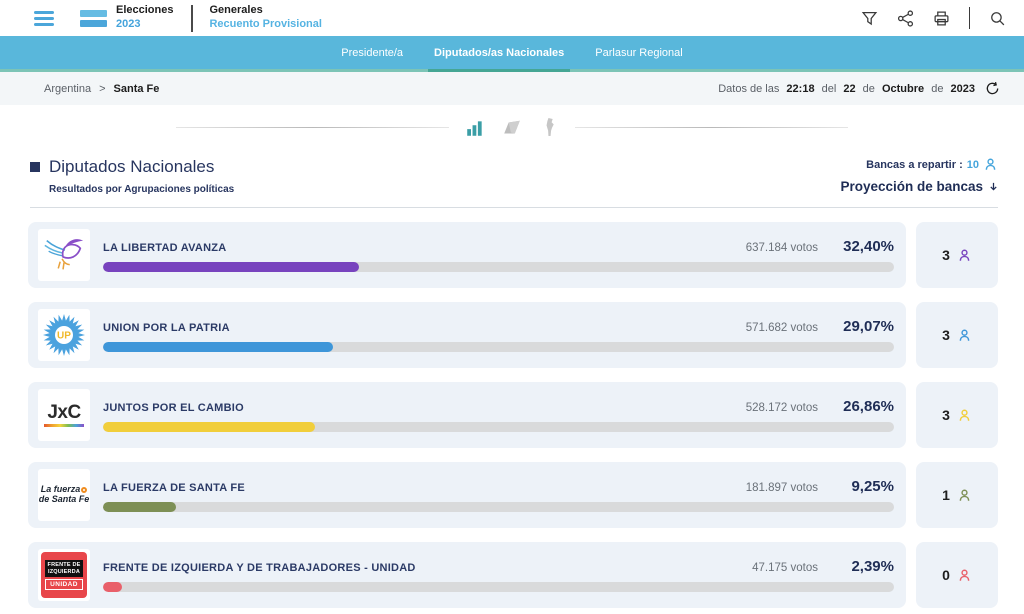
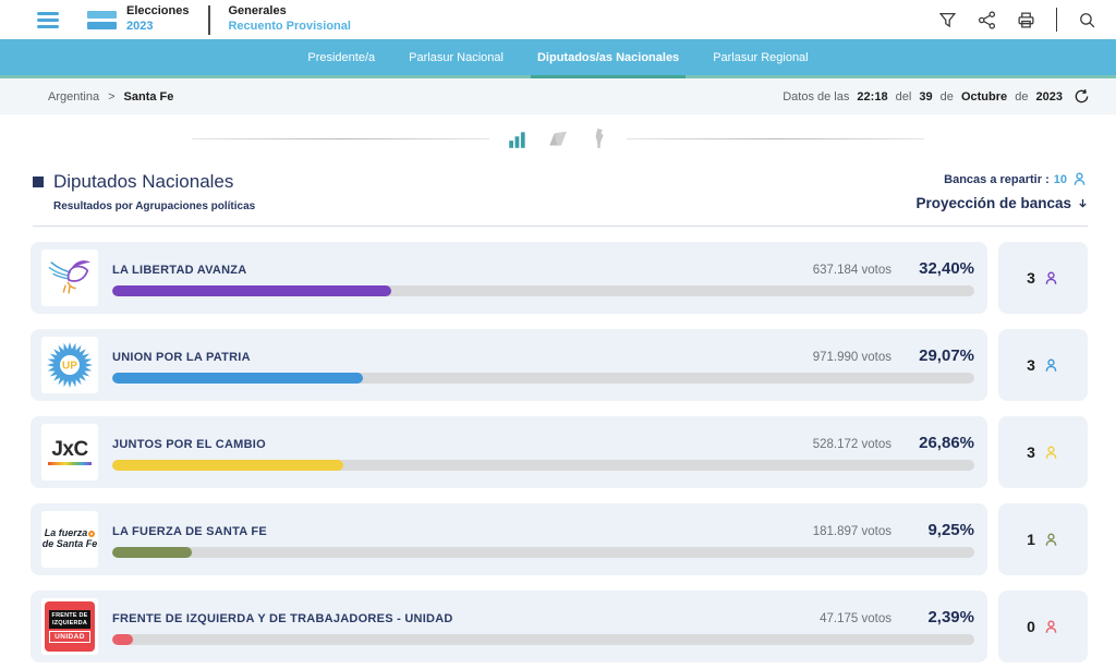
  Elecciones
  2023
  Generales
  Recuento Provisional
  Presidente/a
+ Parlasur Nacional
  Diputados/as Nacionales
  Parlasur Regional
  Argentina
  >
  Santa Fe
  Datos de las
  22:18
  del
- 22
+ 39
  de
  Octubre
  de
  2023
  Diputados Nacionales
  Resultados por Agrupaciones políticas
  Bancas a repartir :
  10
  Proyección de bancas
  LA LIBERTAD AVANZA
  637.184 votos
  32,40%
  3
  UP
  UNION POR LA PATRIA
- 571.682 votos
+ 971.990 votos
  29,07%
  3
  JxC
  JUNTOS POR EL CAMBIO
  528.172 votos
  26,86%
  3
  La fuerza
  de Santa Fe
  LA FUERZA DE SANTA FE
  181.897 votos
  9,25%
  1
  FRENTE DE IZQUIERDA Y DE TRABAJADORES - UNIDAD
  47.175 votos
  2,39%
  0
